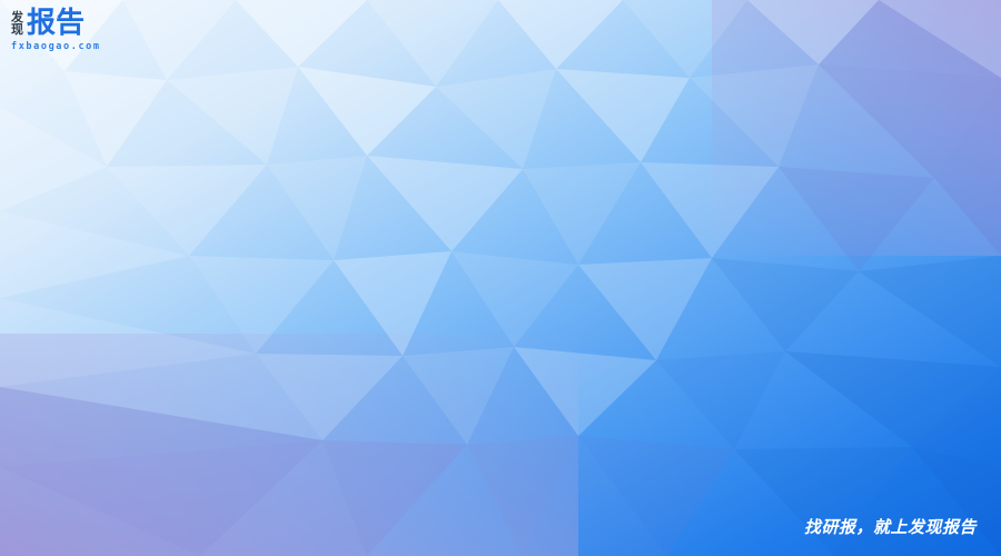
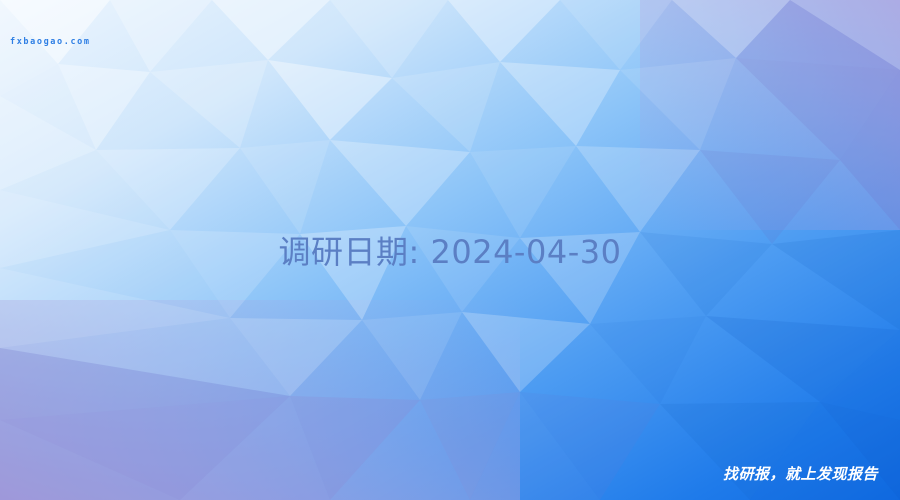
- 发
- 现
- 报告
  fxbaogao.com
+ 调研日期: 2024-04-30
  找研报，就上发现报告
